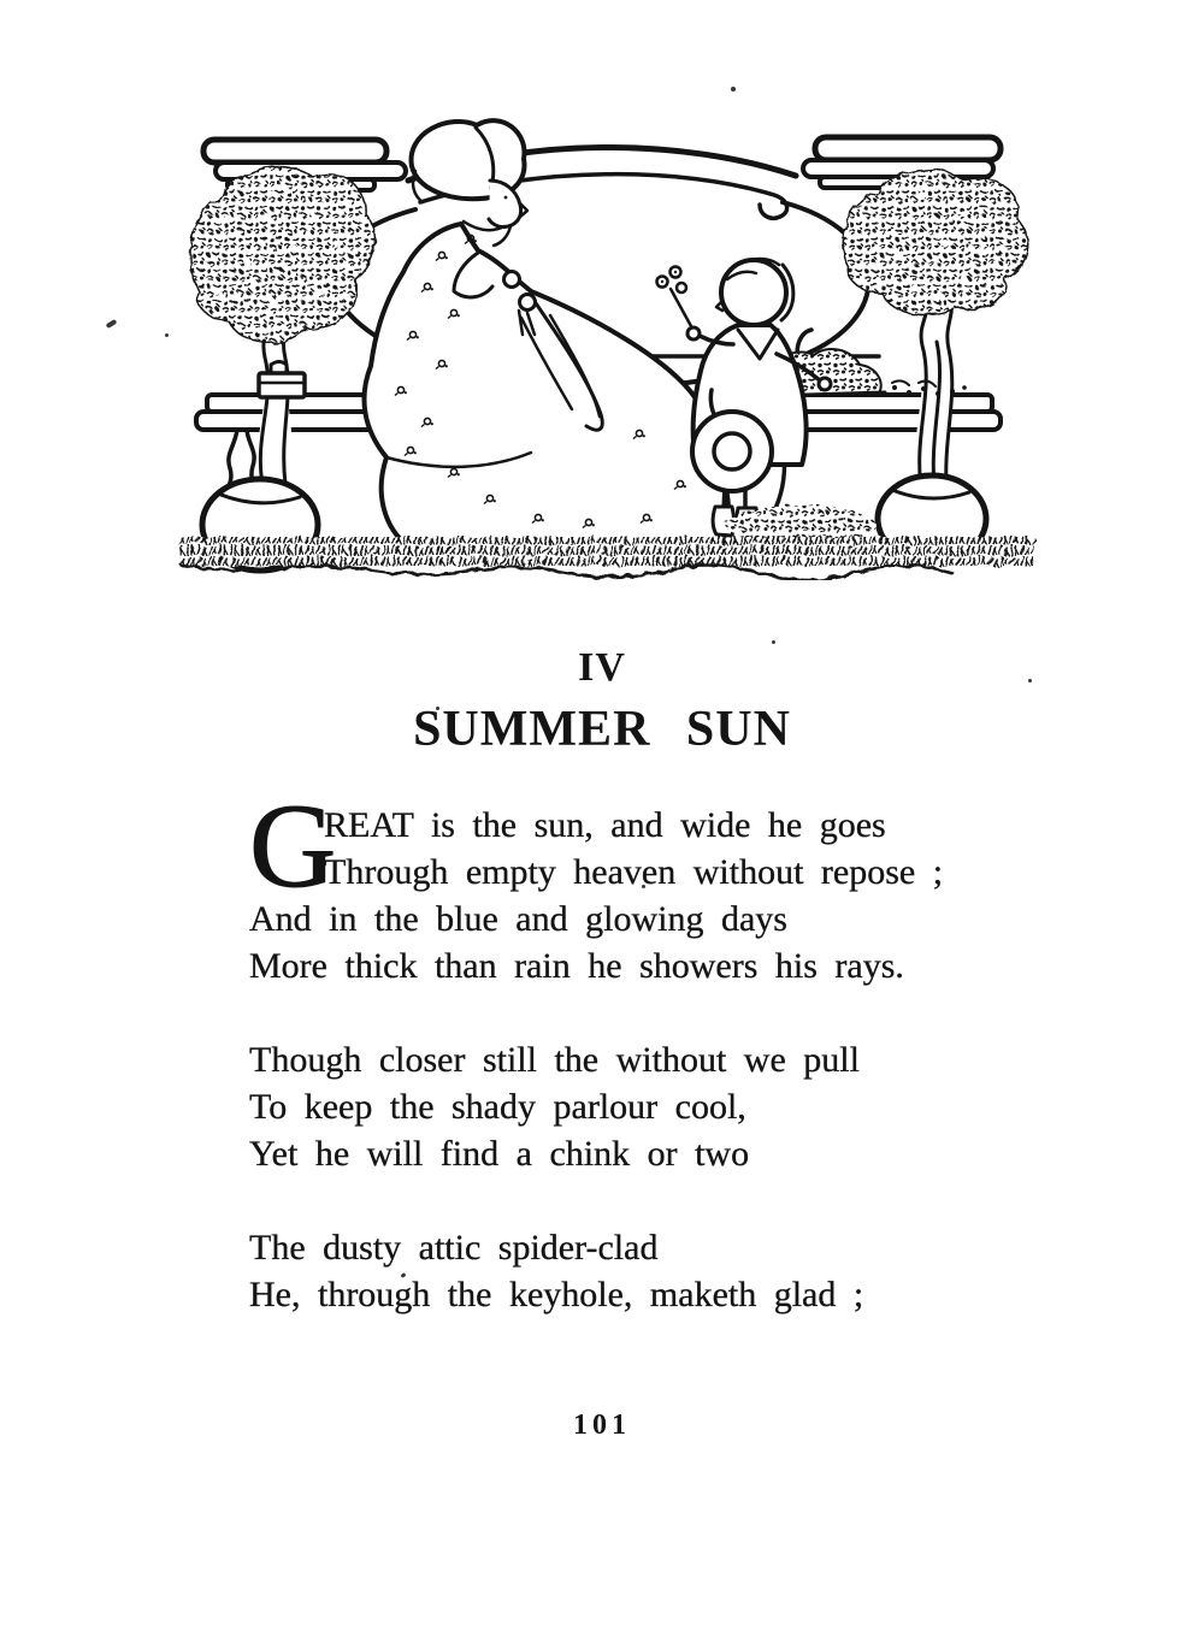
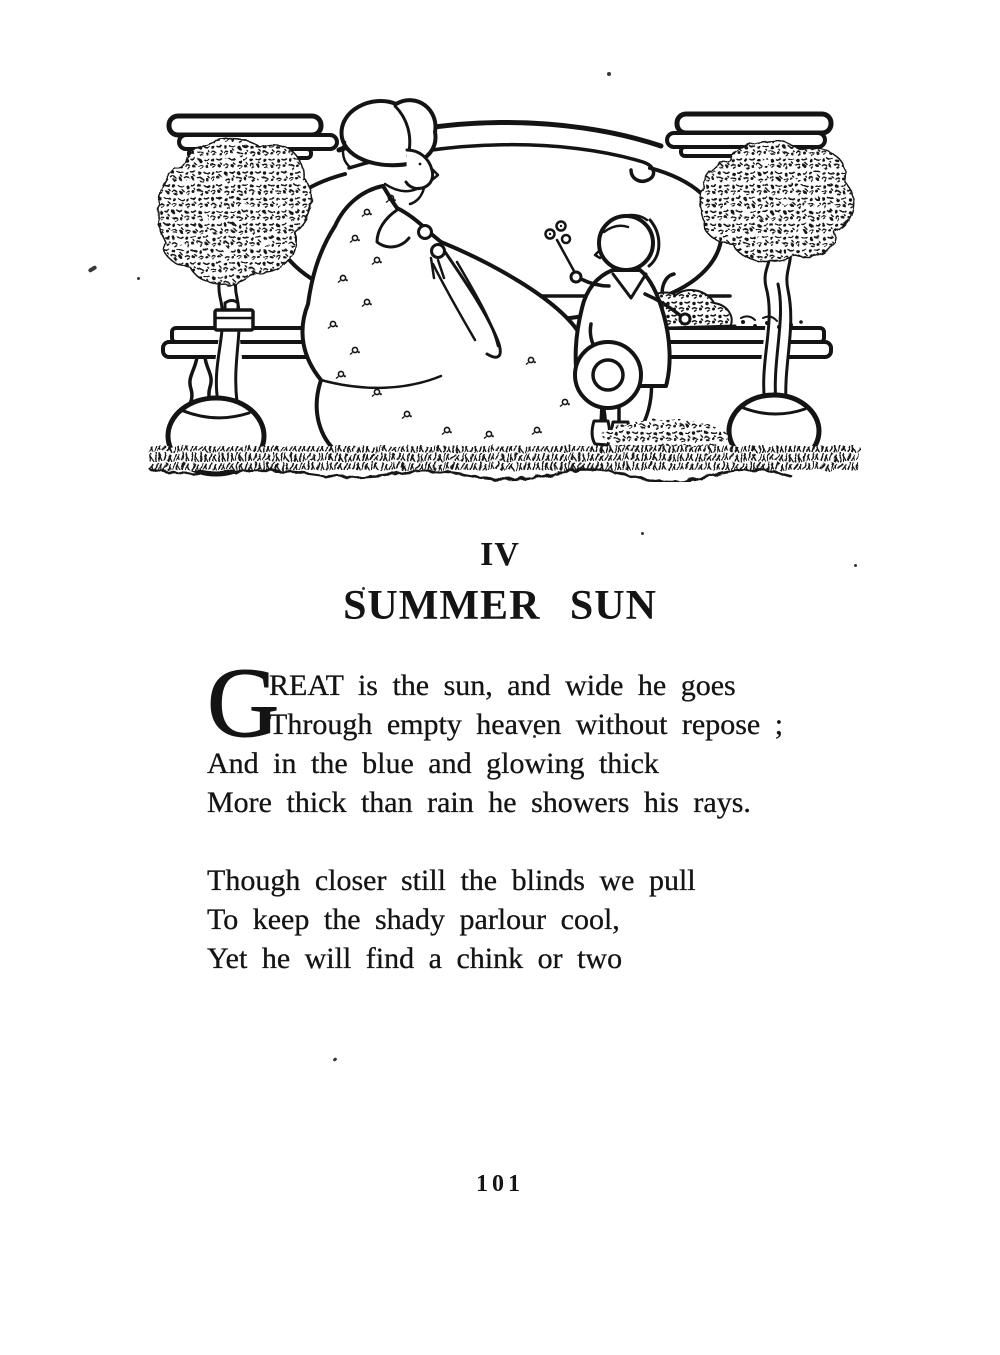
  IV
  SUMMER SUN
  G
  REAT is the sun, and wide he goes
  Through empty heaven without repose ;
- And in the blue and glowing days
+ And in the blue and glowing thick
  More thick than rain he showers his rays.
- Though closer still the without we pull
+ Though closer still the blinds we pull
  To keep the shady parlour cool,
  Yet he will find a chink or two
- The dusty attic spider-clad
- He, through the keyhole, maketh glad ;
  101
